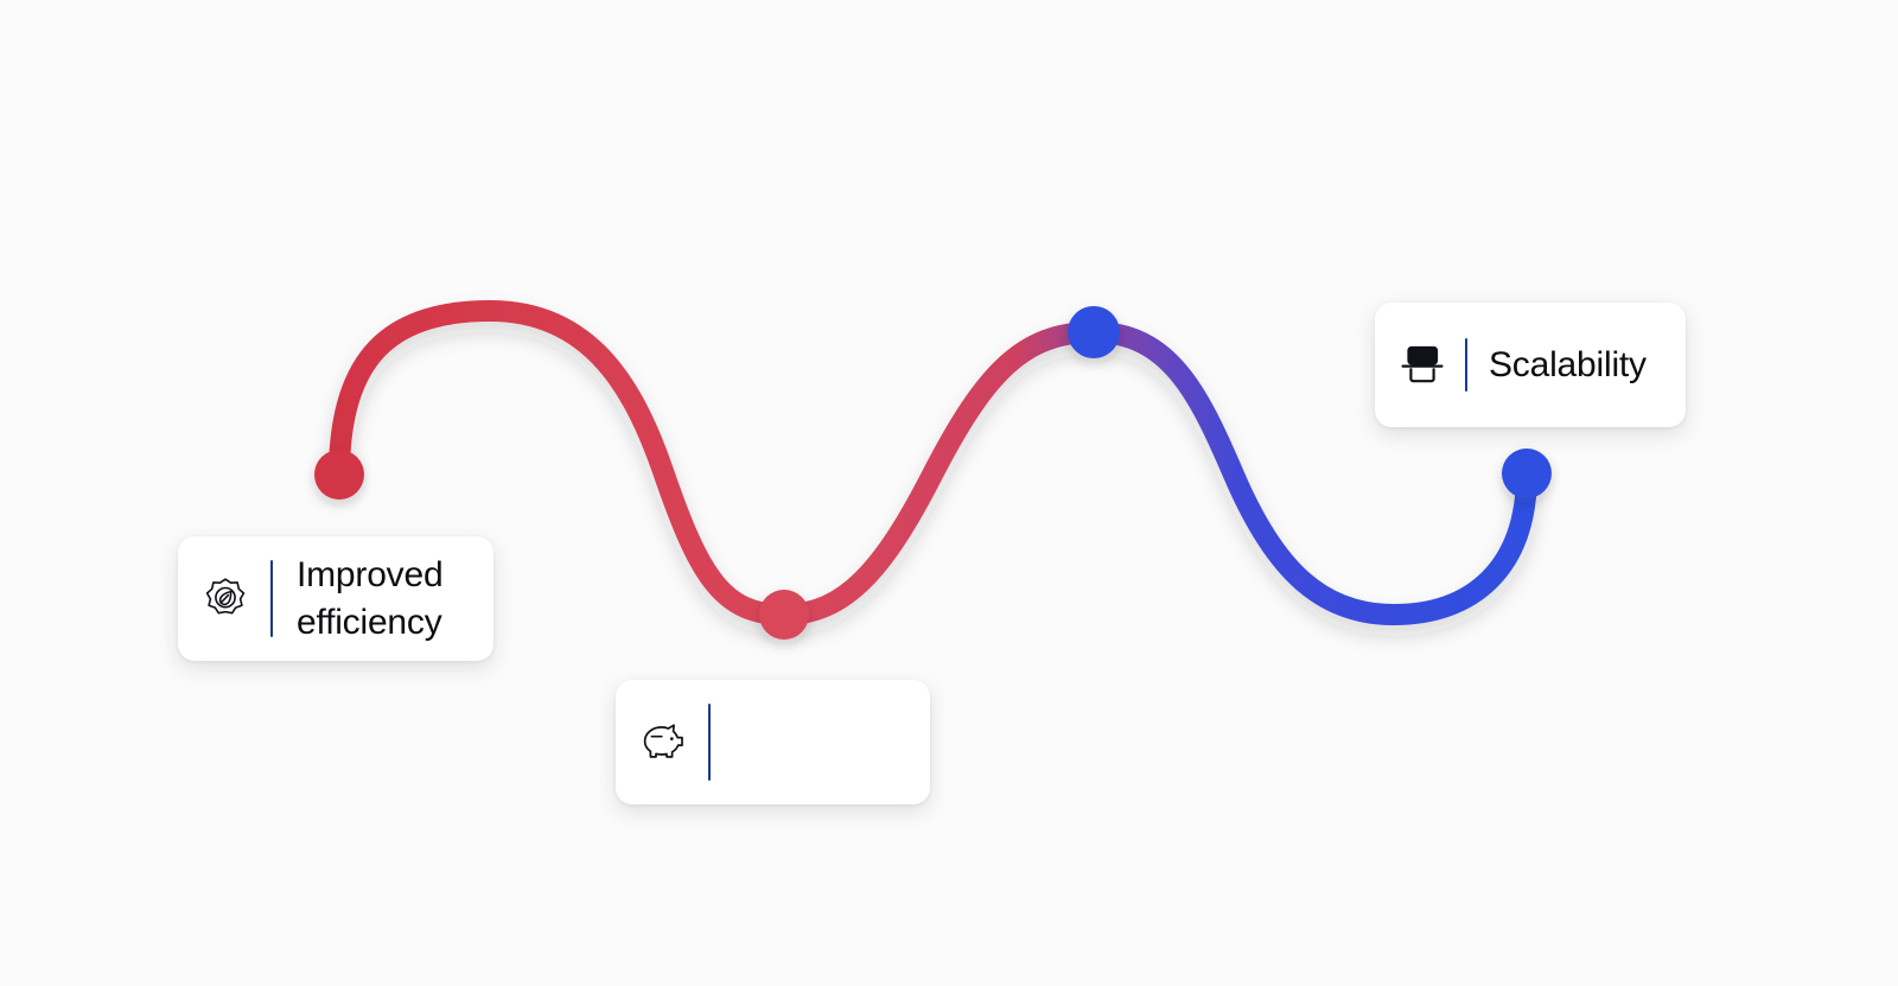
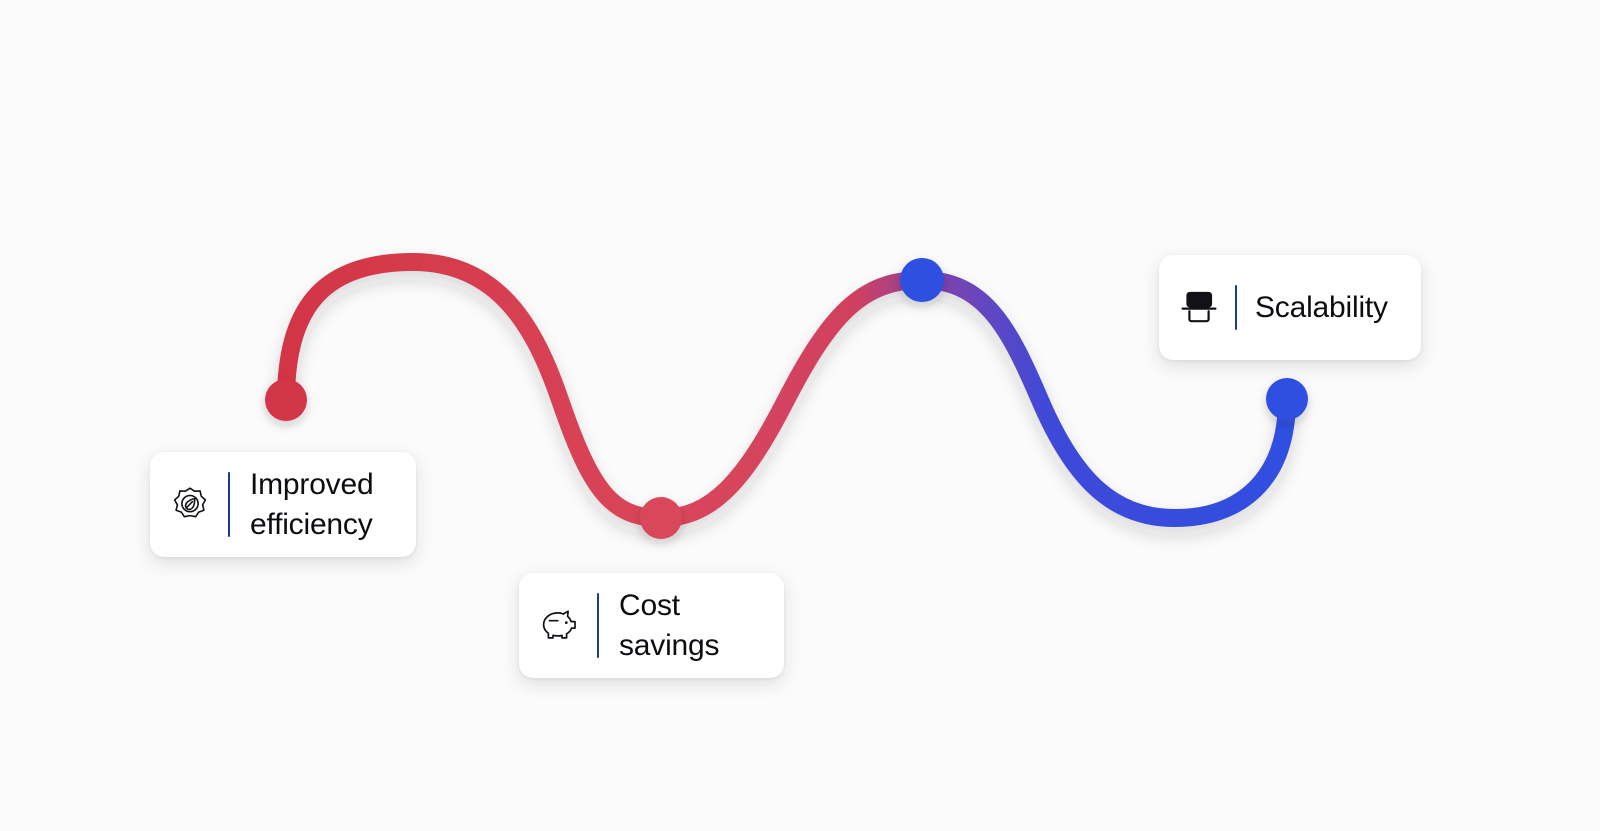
  Improved
  efficiency
+ Cost
+ savings
  Scalability
